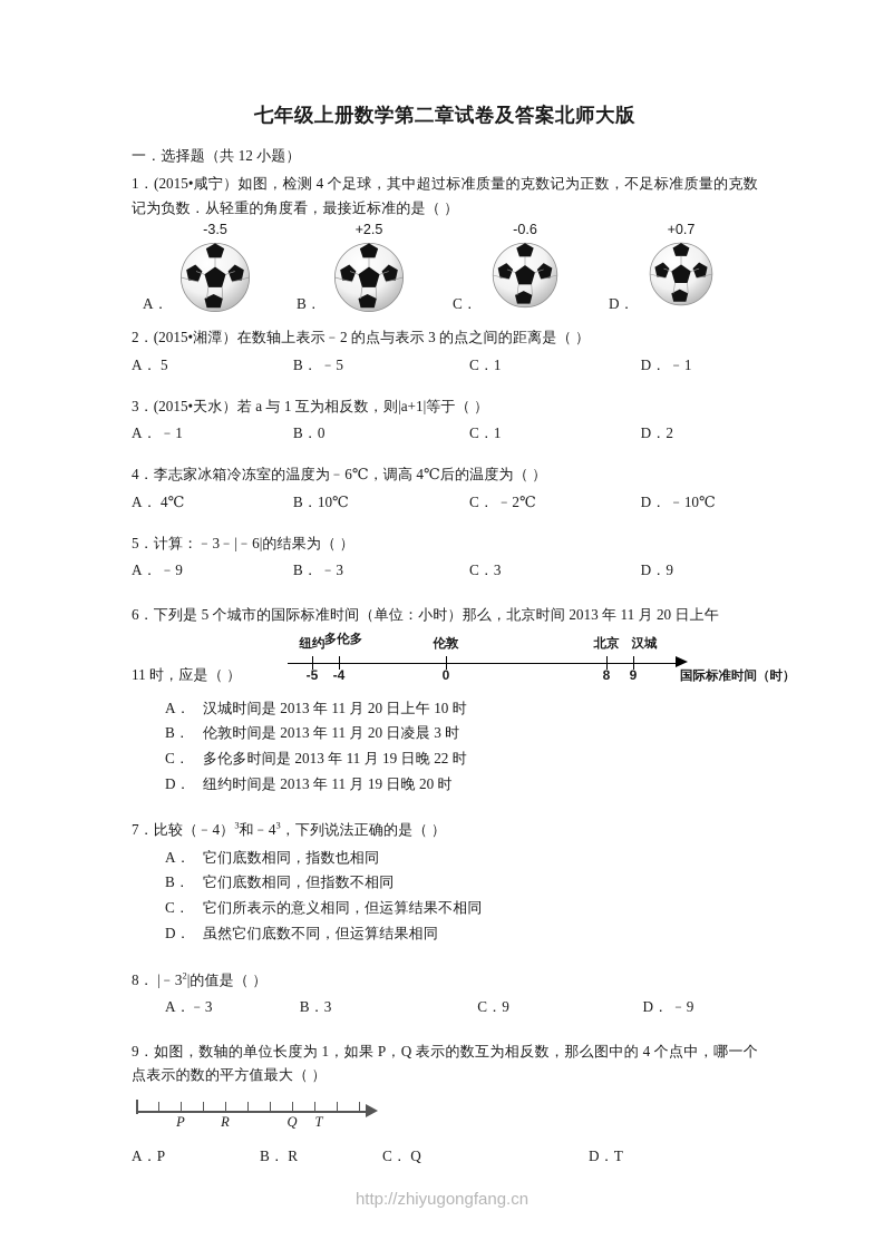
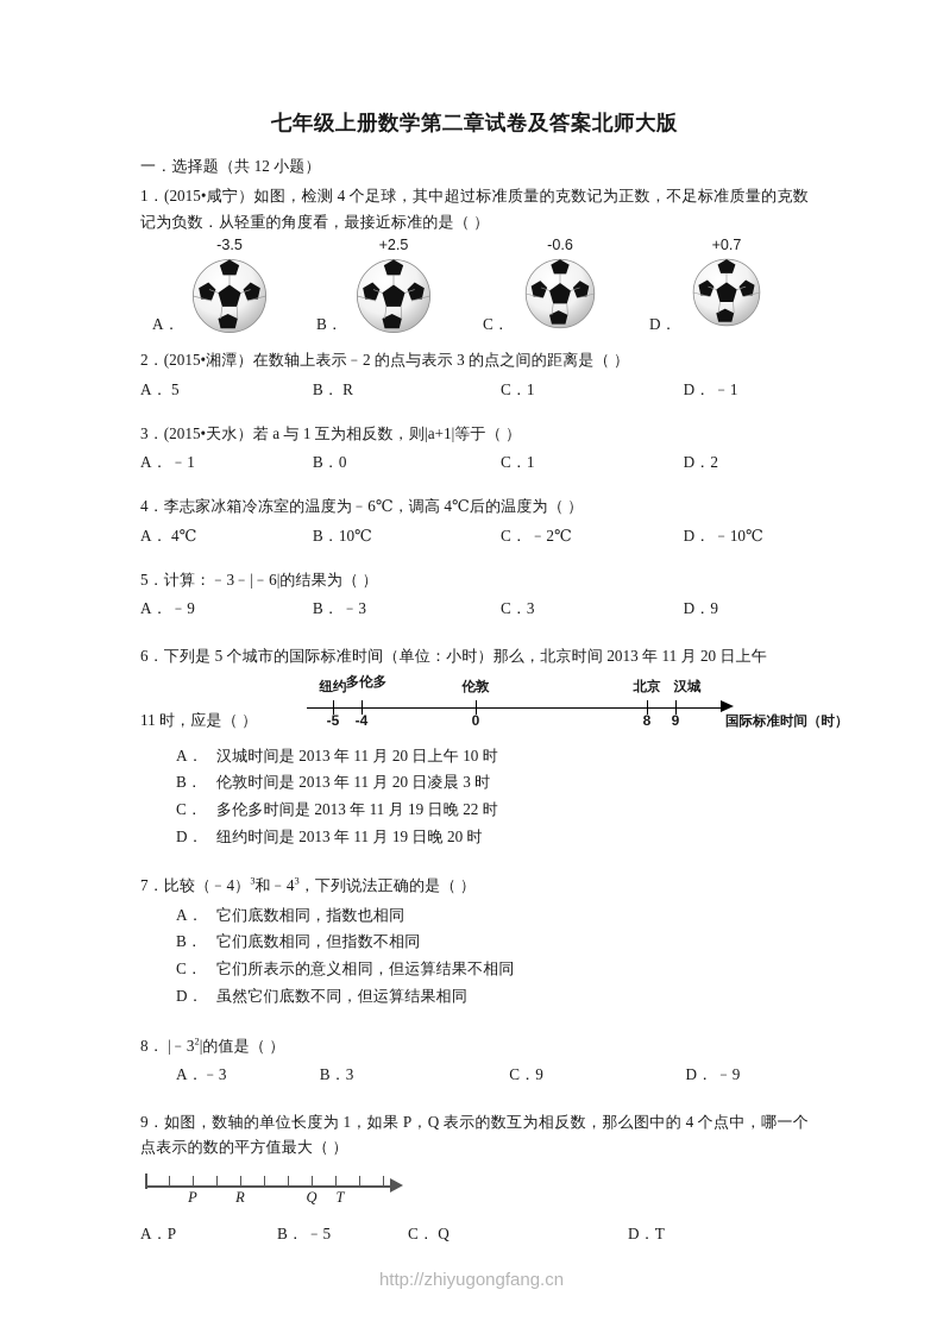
  七年级上册数学第二章试卷及答案北师大版
  一．选择题（共 12 小题）
  1．(2015•咸宁）如图，检测 4 个足球，其中超过标准质量的克数记为正数，不足标准质量的克数记为负数．从轻重的角度看，最接近标准的是（ ）
  -3.5
  A．
  +2.5
  B．
  -0.6
  C．
  +0.7
  D．
  2．(2015•湘潭）在数轴上表示﹣2 的点与表示 3 的点之间的距离是（ ）
  A． 5
- B． ﹣5
+ B． R
  C．1
  D． ﹣1
  3．(2015•天水）若 a 与 1 互为相反数，则|a+1|等于（ ）
  A． ﹣1
  B．0
  C．1
  D．2
  4．李志家冰箱冷冻室的温度为﹣6℃，调高 4℃后的温度为（ ）
  A． 4℃
  B．10℃
  C． ﹣2℃
  D． ﹣10℃
  5．计算：﹣3﹣|﹣6|的结果为（ ）
  A． ﹣9
  B． ﹣3
  C．3
  D．9
  6．下列是 5 个城市的国际标准时间（单位：小时）那么，北京时间 2013 年 11 月 20 日上午
  11 时，应是（ ）
  纽约
  多伦多
  伦敦
  北京
  汉城
  -5
  -4
  0
  8
  9
  国际标准时间（时）
  A．
  汉城时间是 2013 年 11 月 20 日上午 10 时
  B．
  伦敦时间是 2013 年 11 月 20 日凌晨 3 时
  C．
  多伦多时间是 2013 年 11 月 19 日晚 22 时
  D．
  纽约时间是 2013 年 11 月 19 日晚 20 时
  7．比较（﹣4）3和﹣43，下列说法正确的是（ ）
  A．
  它们底数相同，指数也相同
  B．
  它们底数相同，但指数不相同
  C．
  它们所表示的意义相同，但运算结果不相同
  D．
  虽然它们底数不同，但运算结果相同
  8． |﹣32|的值是（ ）
  A．﹣3
  B．3
  C．9
  D． ﹣9
  9．如图，数轴的单位长度为 1，如果 P，Q 表示的数互为相反数，那么图中的 4 个点中，哪一个点表示的数的平方值最大（ ）
  P
  R
  Q
  T
  A．P
- B． R
+ B． ﹣5
  C． Q
  D．T
  http://zhiyugongfang.cn
